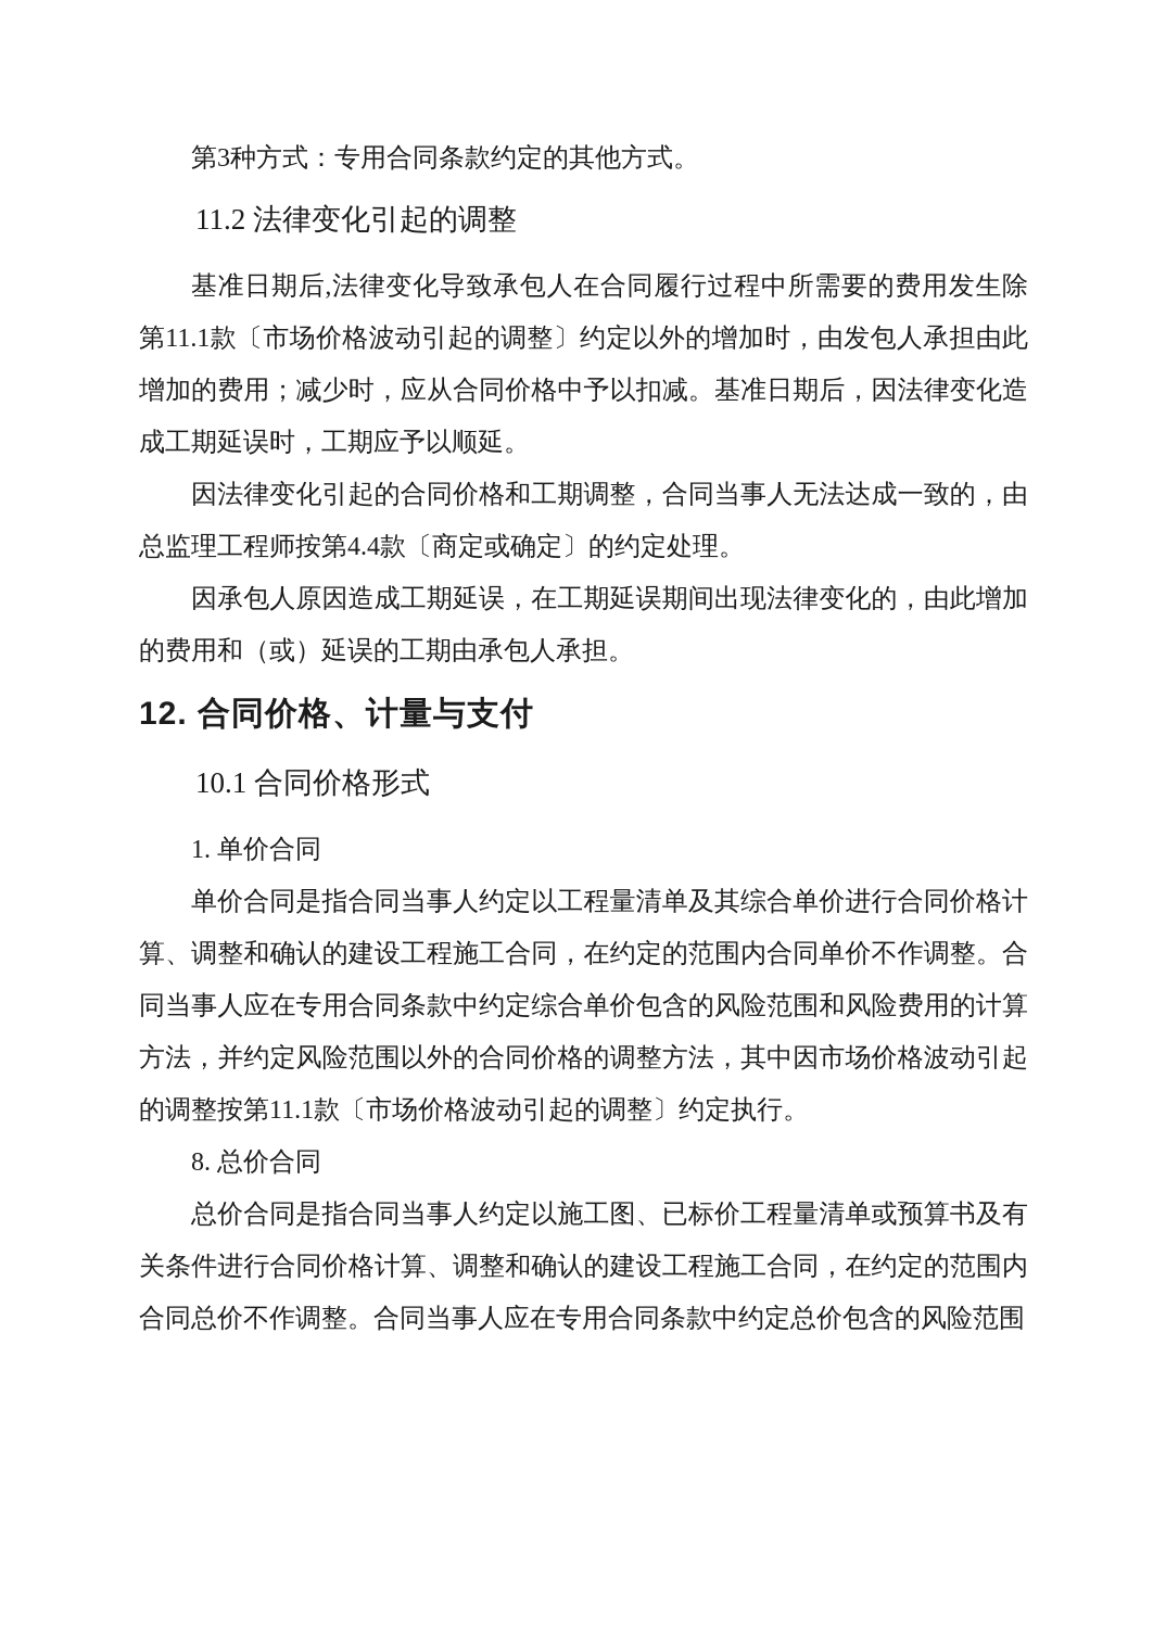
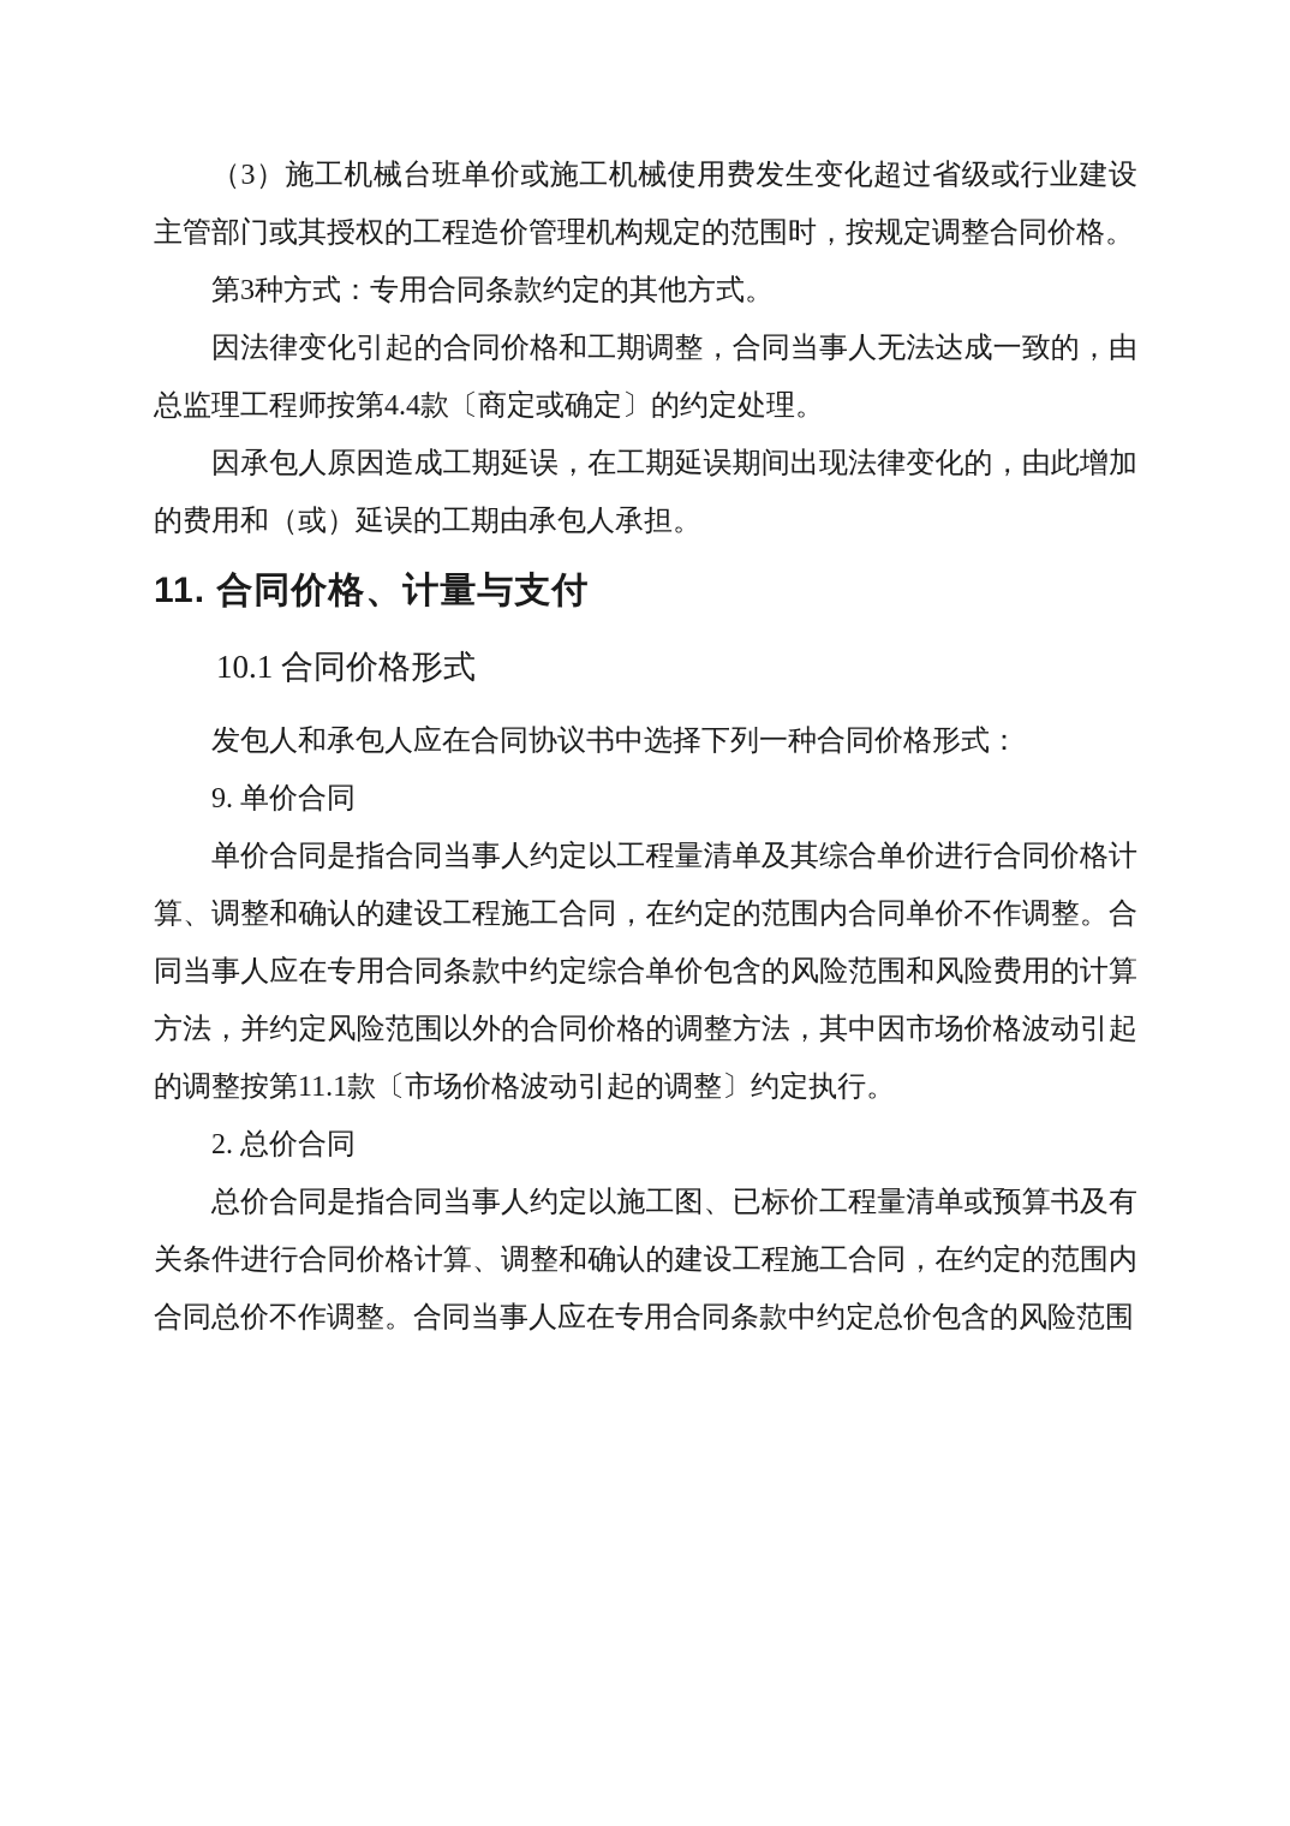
+ （3）施工机械台班单价或施工机械使用费发生变化超过省级或行业建设主管部门或其授权的工程造价管理机构规定的范围时，按规定调整合同价格。
  第3种方式：专用合同条款约定的其他方式。
- 11.2 法律变化引起的调整
- 基准日期后,法律变化导致承包人在合同履行过程中所需要的费用发生除第11.1款〔市场价格波动引起的调整〕约定以外的增加时，由发包人承担由此增加的费用；减少时，应从合同价格中予以扣减。基准日期后，因法律变化造成工期延误时，工期应予以顺延。
  因法律变化引起的合同价格和工期调整，合同当事人无法达成一致的，由总监理工程师按第4.4款〔商定或确定〕的约定处理。
  因承包人原因造成工期延误，在工期延误期间出现法律变化的，由此增加的费用和（或）延误的工期由承包人承担。
- 12. 合同价格、计量与支付
+ 11. 合同价格、计量与支付
  10.1 合同价格形式
+ 发包人和承包人应在合同协议书中选择下列一种合同价格形式：
- 1. 单价合同
+ 9. 单价合同
  单价合同是指合同当事人约定以工程量清单及其综合单价进行合同价格计算、调整和确认的建设工程施工合同，在约定的范围内合同单价不作调整。合同当事人应在专用合同条款中约定综合单价包含的风险范围和风险费用的计算方法，并约定风险范围以外的合同价格的调整方法，其中因市场价格波动引起的调整按第11.1款〔市场价格波动引起的调整〕约定执行。
- 8. 总价合同
+ 2. 总价合同
  总价合同是指合同当事人约定以施工图、已标价工程量清单或预算书及有关条件进行合同价格计算、调整和确认的建设工程施工合同，在约定的范围内合同总价不作调整。合同当事人应在专用合同条款中约定总价包含的风险范围
